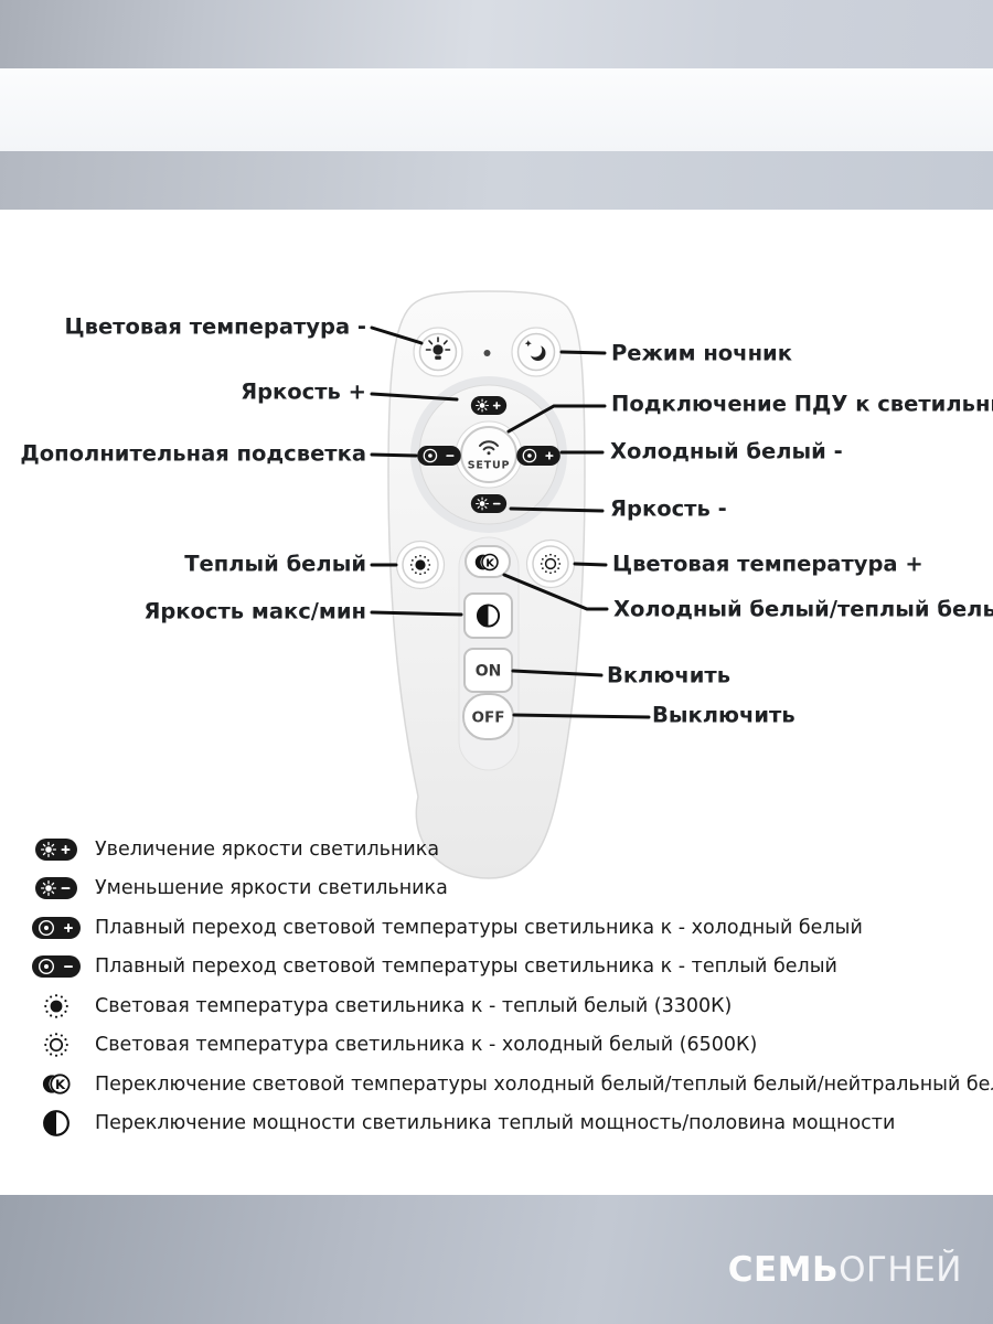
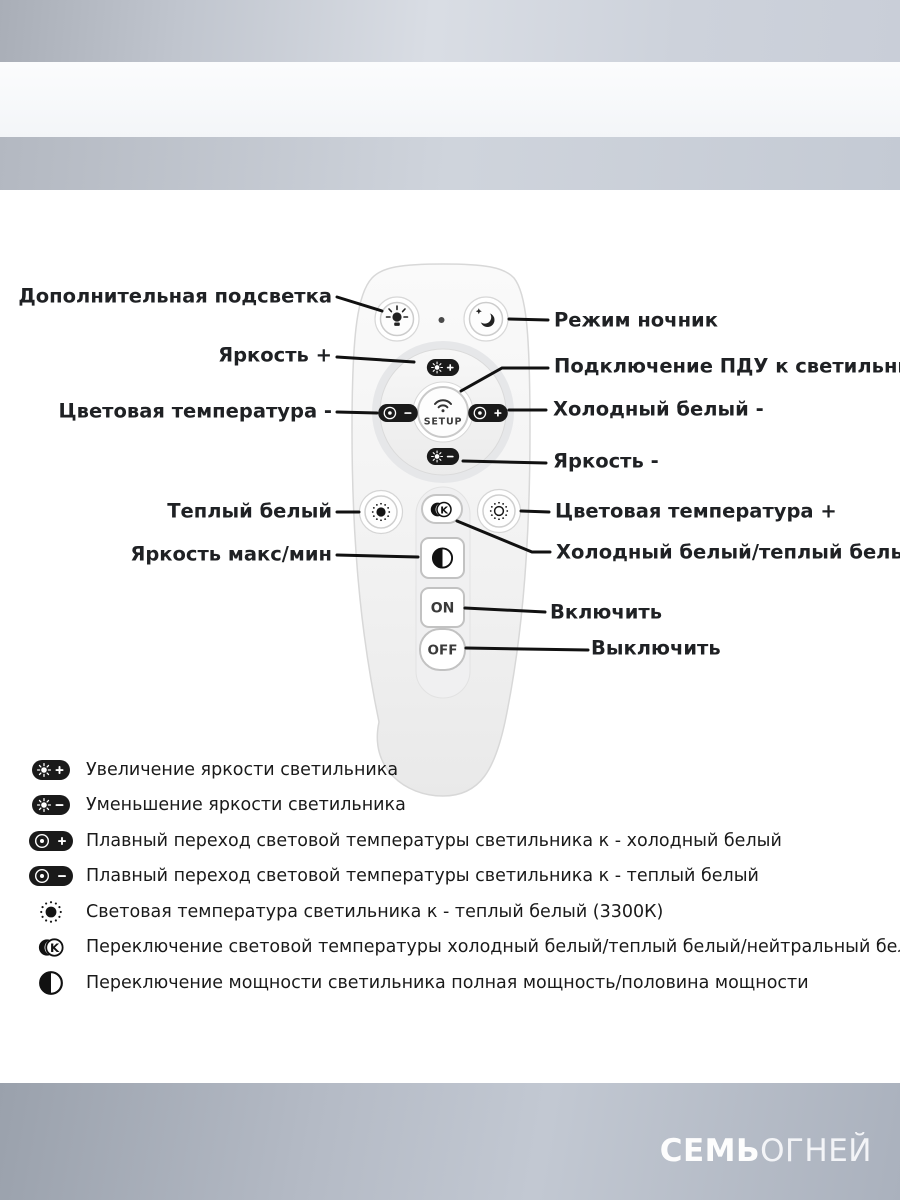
  SETUP
  ON
  OFF
- Цветовая температура -
+ Дополнительная подсветка
  Яркость +
- Дополнительная подсветка
+ Цветовая температура -
  Теплый белый
  Яркость макс/мин
  Режим ночник
  Подключение ПДУ к светильн
  Холодный белый -
  Яркость -
  Цветовая температура +
  Холодный белый/теплый белы
  Включить
  Выключить
  Увеличение яркости светильника
  Уменьшение яркости светильника
  Плавный переход световой температуры светильника к - холодный белый
  Плавный переход световой температуры светильника к - теплый белый
  Световая температура светильника к - теплый белый (3300К)
- Световая температура светильника к - холодный белый (6500К)
  Переключение световой температуры холодный белый/теплый белый/нейтральный бе
- Переключение мощности светильника теплый мощность/половина мощности
+ Переключение мощности светильника полная мощность/половина мощности
  СЕМЬОГНЕЙ
